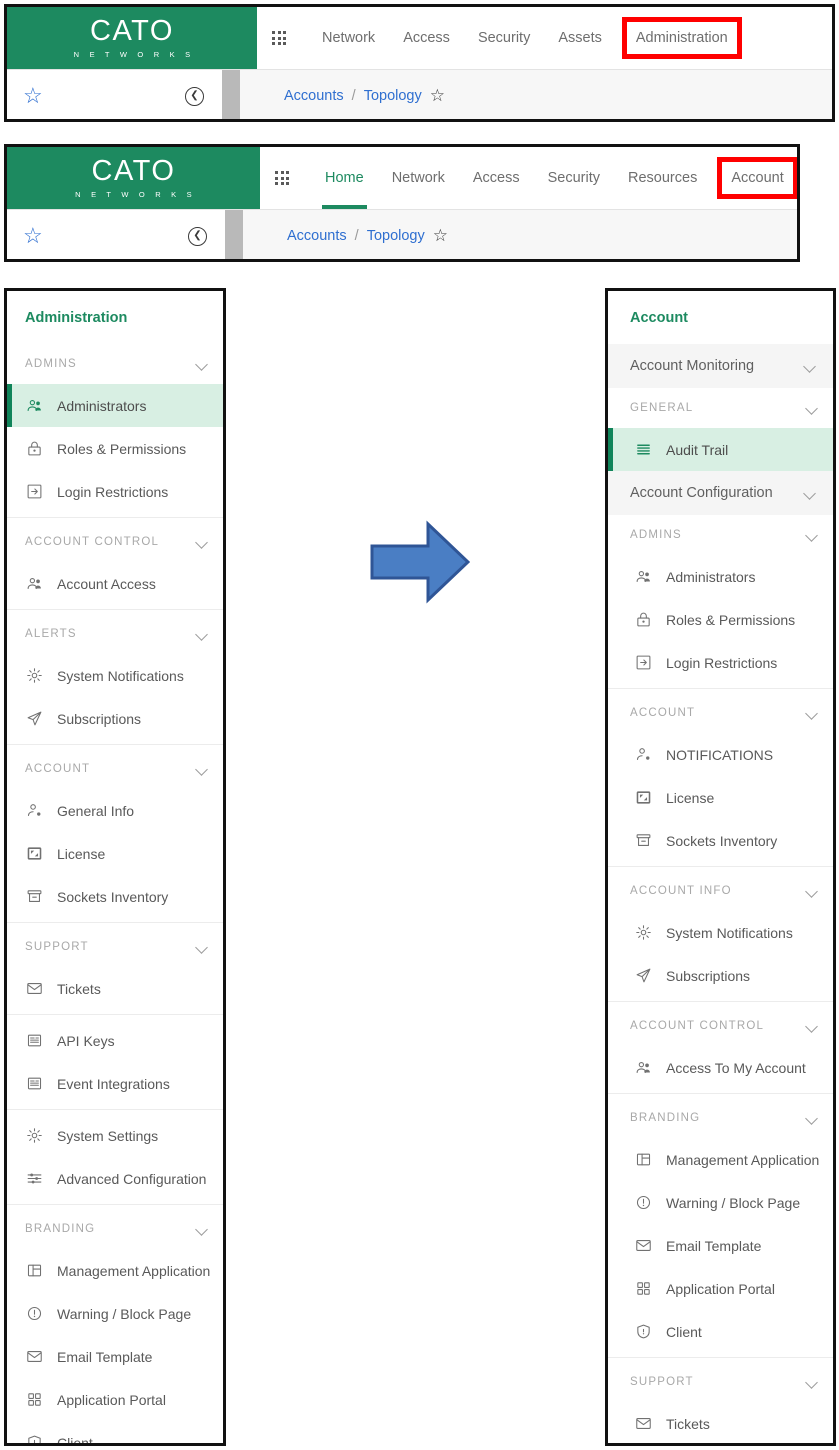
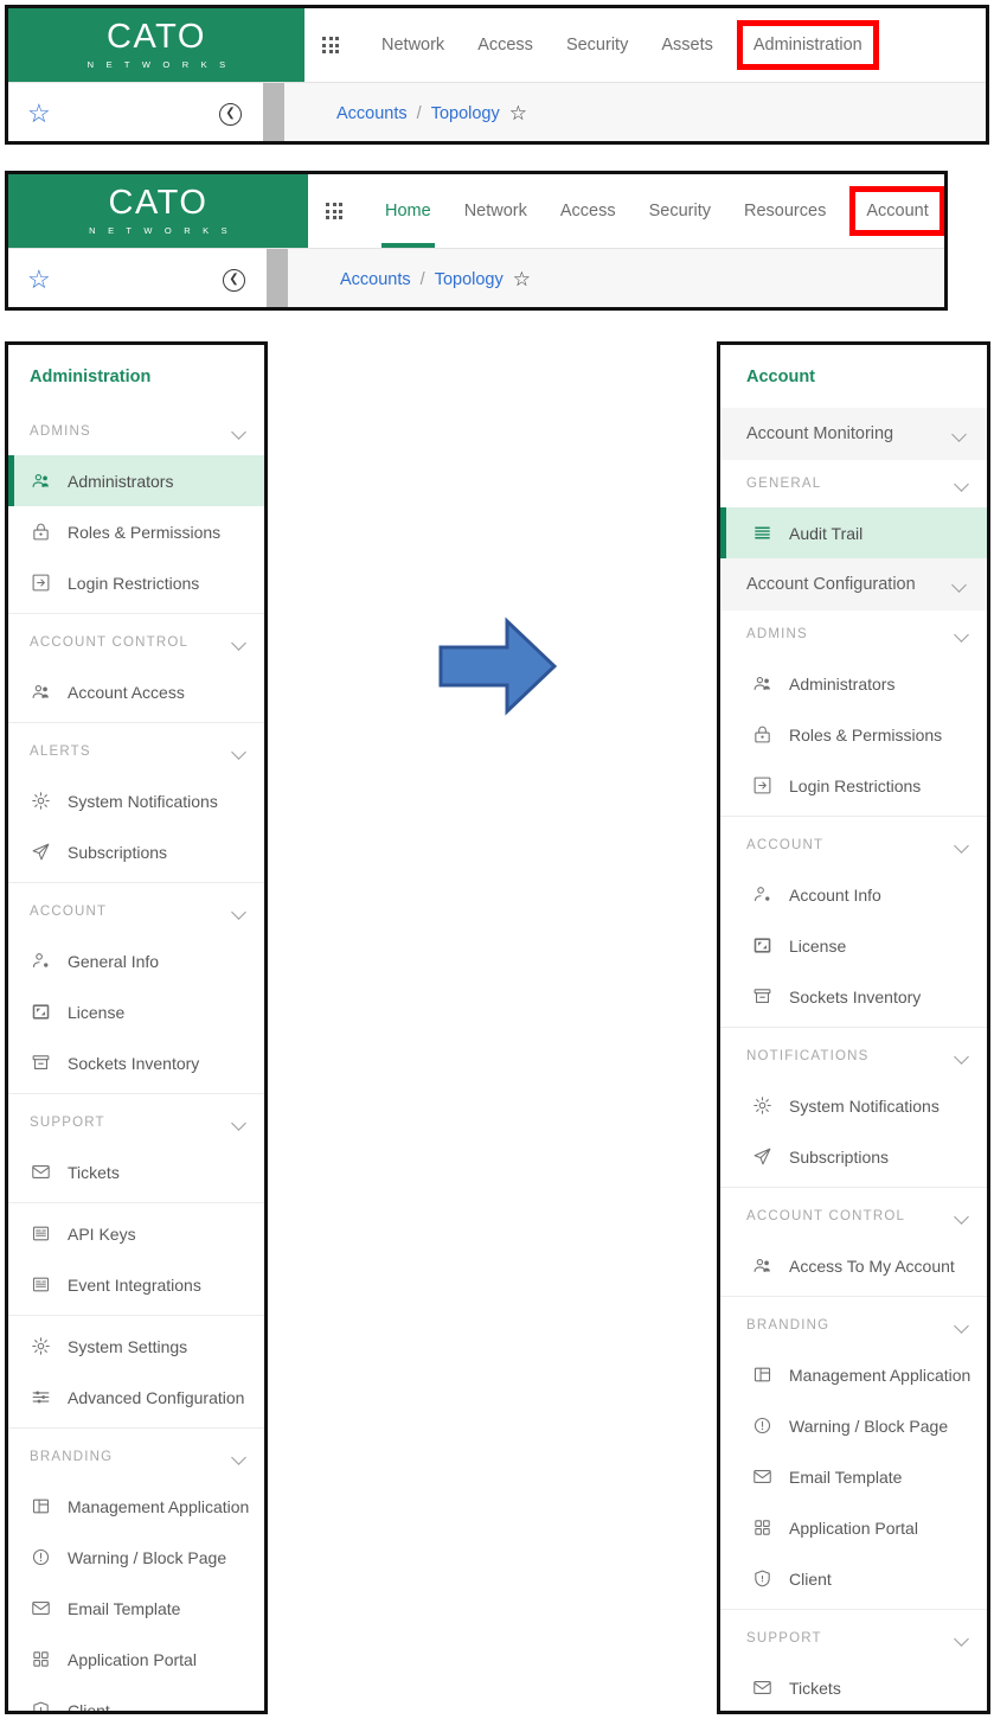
  CATO
  N E T W O R K S
  Network
  Access
  Security
  Assets
  Administration
  ☆
  ❮
  Accounts
  /
  Topology
  ☆
  CATO
  N E T W O R K S
  Home
  Network
  Access
  Security
  Resources
  Account
  ☆
  ❮
  Accounts
  /
  Topology
  ☆
  Administration
  ADMINS
  Administrators
  Roles & Permissions
  Login Restrictions
  ACCOUNT CONTROL
  Account Access
  ALERTS
  System Notifications
  Subscriptions
  ACCOUNT
  General Info
  License
  Sockets Inventory
  SUPPORT
  Tickets
  API Keys
  Event Integrations
  System Settings
  Advanced Configuration
  BRANDING
  Management Application
  Warning / Block Page
  Email Template
  Application Portal
  Client
  Account
  Account Monitoring
  GENERAL
  Audit Trail
  Account Configuration
  ADMINS
  Administrators
  Roles & Permissions
  Login Restrictions
  ACCOUNT
- NOTIFICATIONS
+ Account Info
  License
  Sockets Inventory
- ACCOUNT INFO
+ NOTIFICATIONS
  System Notifications
  Subscriptions
  ACCOUNT CONTROL
  Access To My Account
  BRANDING
  Management Application
  Warning / Block Page
  Email Template
  Application Portal
  Client
  SUPPORT
  Tickets
